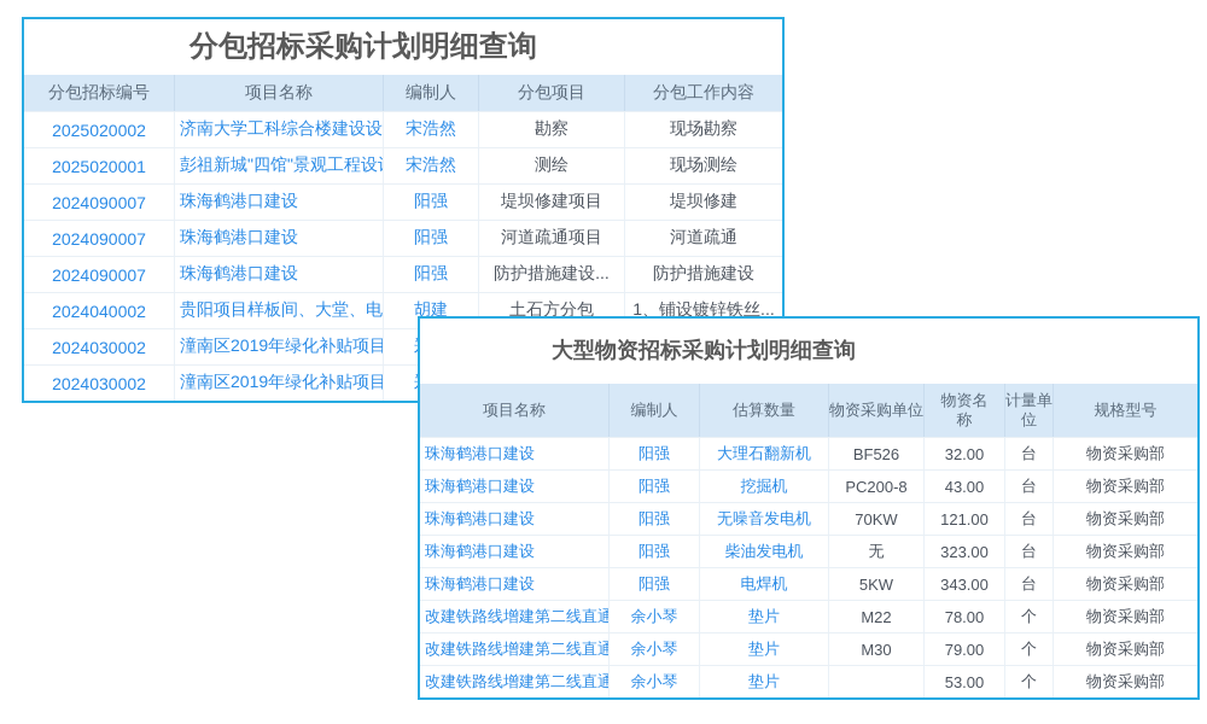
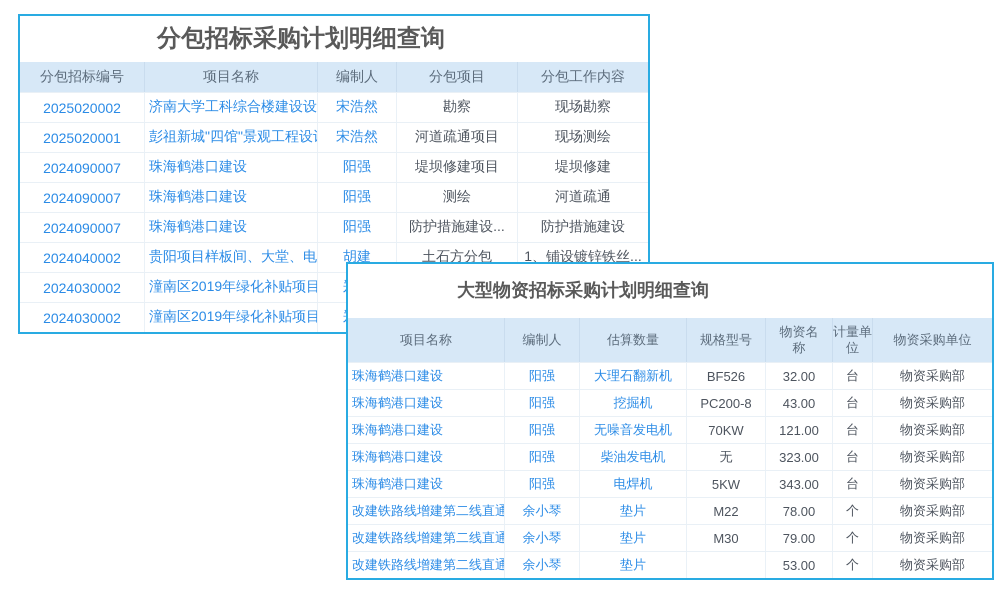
  分包招标采购计划明细查询
  分包招标编号
  项目名称
  编制人
  分包项目
  分包工作内容
  2025020002
  济南大学工科综合楼建设设
  宋浩然
  勘察
  现场勘察
  2025020001
  彭祖新城"四馆"景观工程设
  宋浩然
- 测绘
+ 河道疏通项目
  现场测绘
  2024090007
  珠海鹤港口建设
  阳强
  堤坝修建项目
  堤坝修建
  2024090007
  珠海鹤港口建设
  阳强
- 河道疏通项目
+ 测绘
  河道疏通
  2024090007
  珠海鹤港口建设
  阳强
  防护措施建设...
  防护措施建设
  2024040002
  贵阳项目样板间、大堂、电
  胡建
  土石方分包
  1、铺设镀锌铁丝...
  2024030002
  潼南区2019年绿化补贴项目
  2024030002
  潼南区2019年绿化补贴项目
  大型物资招标采购计划明细查询
  项目名称
  编制人
  估算数量
- 物资采购单位
+ 规格型号
  物资名称
  计量单位
- 规格型号
+ 物资采购单位
  珠海鹤港口建设
  阳强
  大理石翻新机
  BF526
  32.00
  台
  物资采购部
  珠海鹤港口建设
  阳强
  挖掘机
  PC200-8
  43.00
  台
  物资采购部
  珠海鹤港口建设
  阳强
  无噪音发电机
  70KW
  121.00
  台
  物资采购部
  珠海鹤港口建设
  阳强
  柴油发电机
  无
  323.00
  台
  物资采购部
  珠海鹤港口建设
  阳强
  电焊机
  5KW
  343.00
  台
  物资采购部
  改建铁路线增建第二线直通
  余小琴
  垫片
  M22
  78.00
  个
  物资采购部
  改建铁路线增建第二线直通
  余小琴
  垫片
  M30
  79.00
  个
  物资采购部
  改建铁路线增建第二线直通
  余小琴
  垫片
  53.00
  个
  物资采购部
